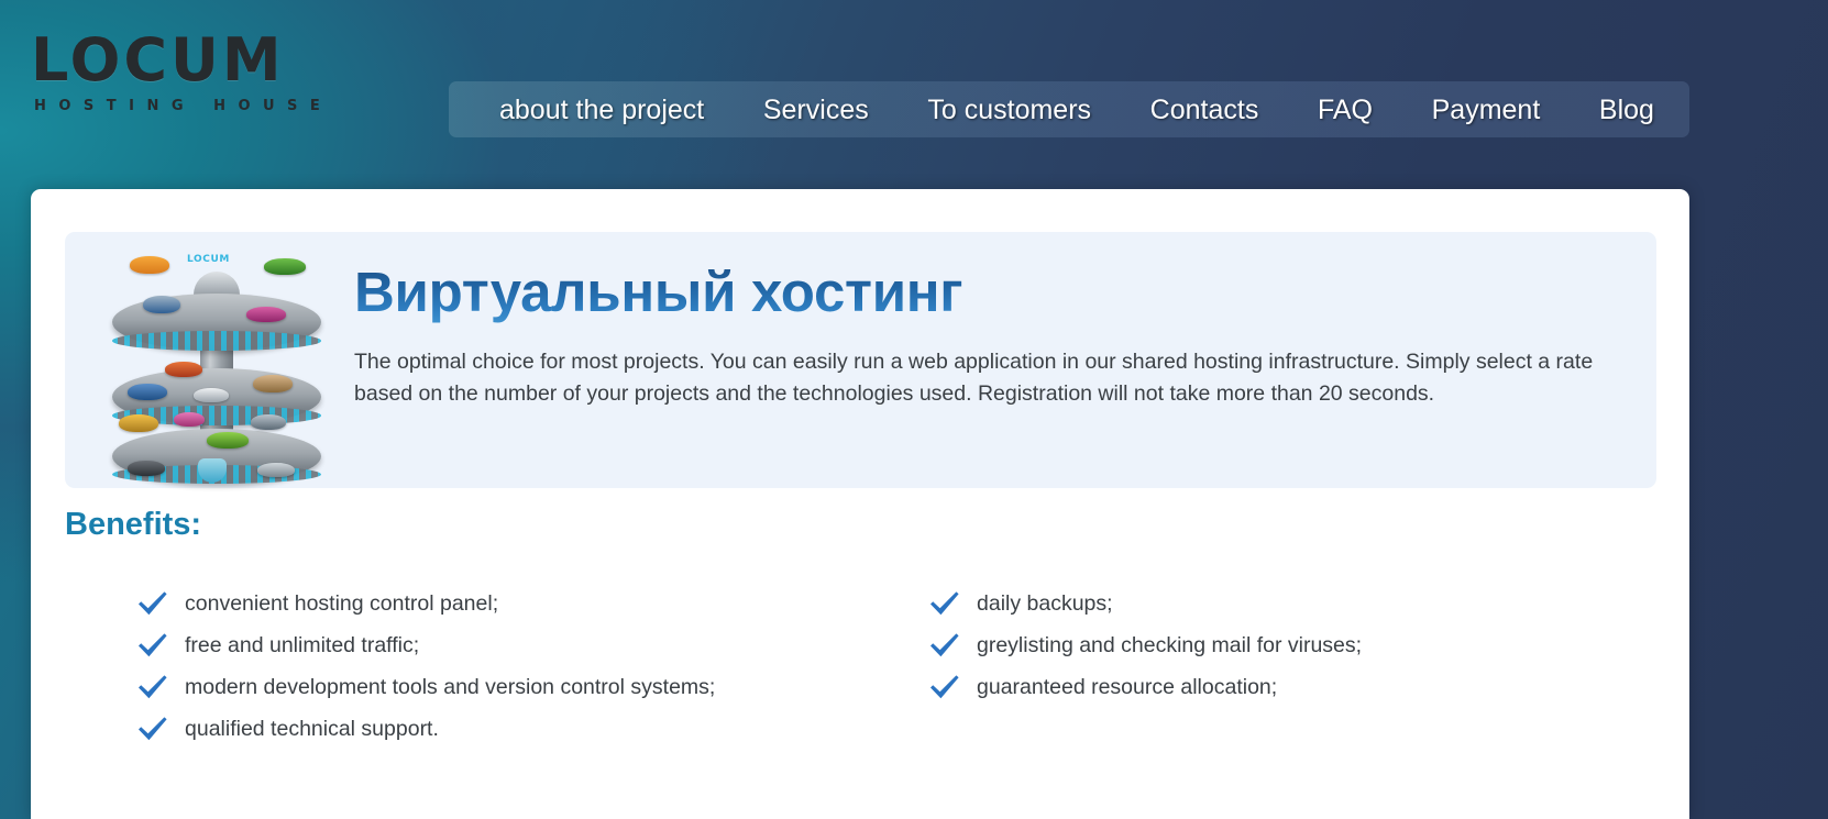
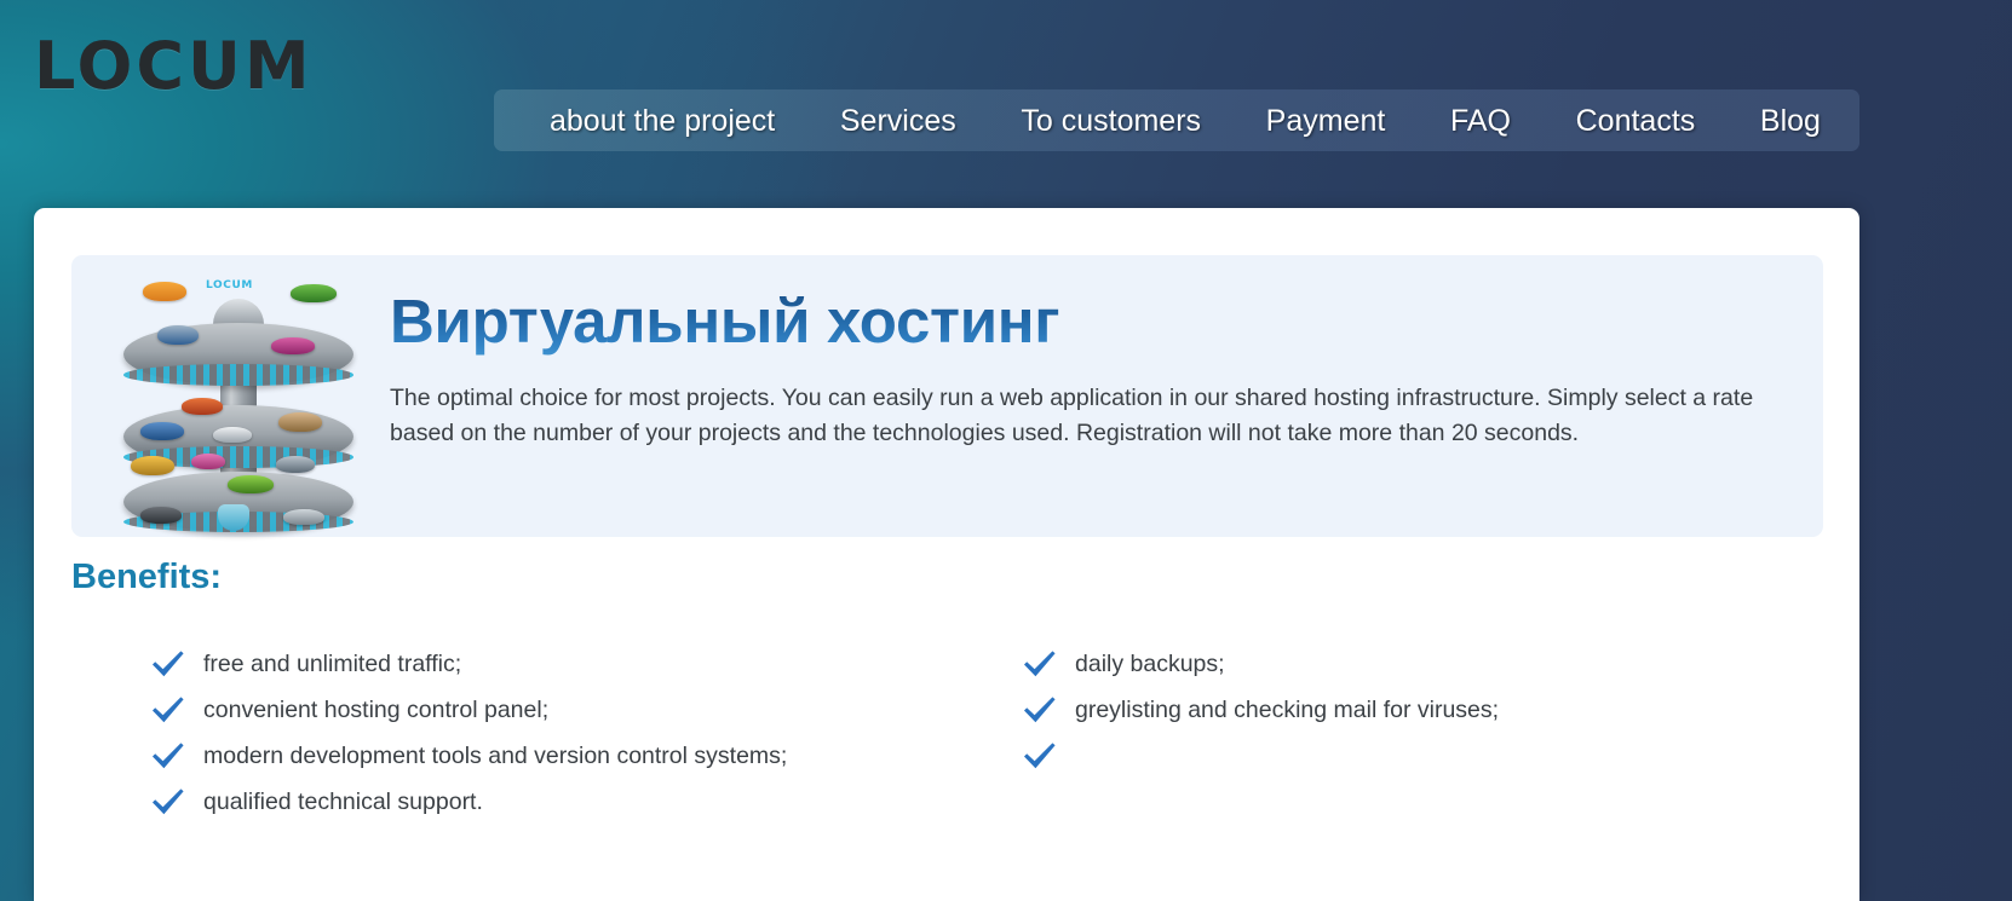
  LOCUM
- HOSTING HOUSE
  about the project
  Services
  To customers
- Contacts
+ Payment
  FAQ
- Payment
+ Contacts
  Blog
  LOCUM
  Виртуальный хостинг
  The optimal choice for most projects. You can easily run a web application in our shared hosting infrastructure. Simply select a rate based on the number of your projects and the technologies used. Registration will not take more than 20 seconds.
  Benefits:
- convenient hosting control panel;
+ free and unlimited traffic;
  daily backups;
- free and unlimited traffic;
+ convenient hosting control panel;
  greylisting and checking mail for viruses;
  modern development tools and version control systems;
- guaranteed resource allocation;
  qualified technical support.
